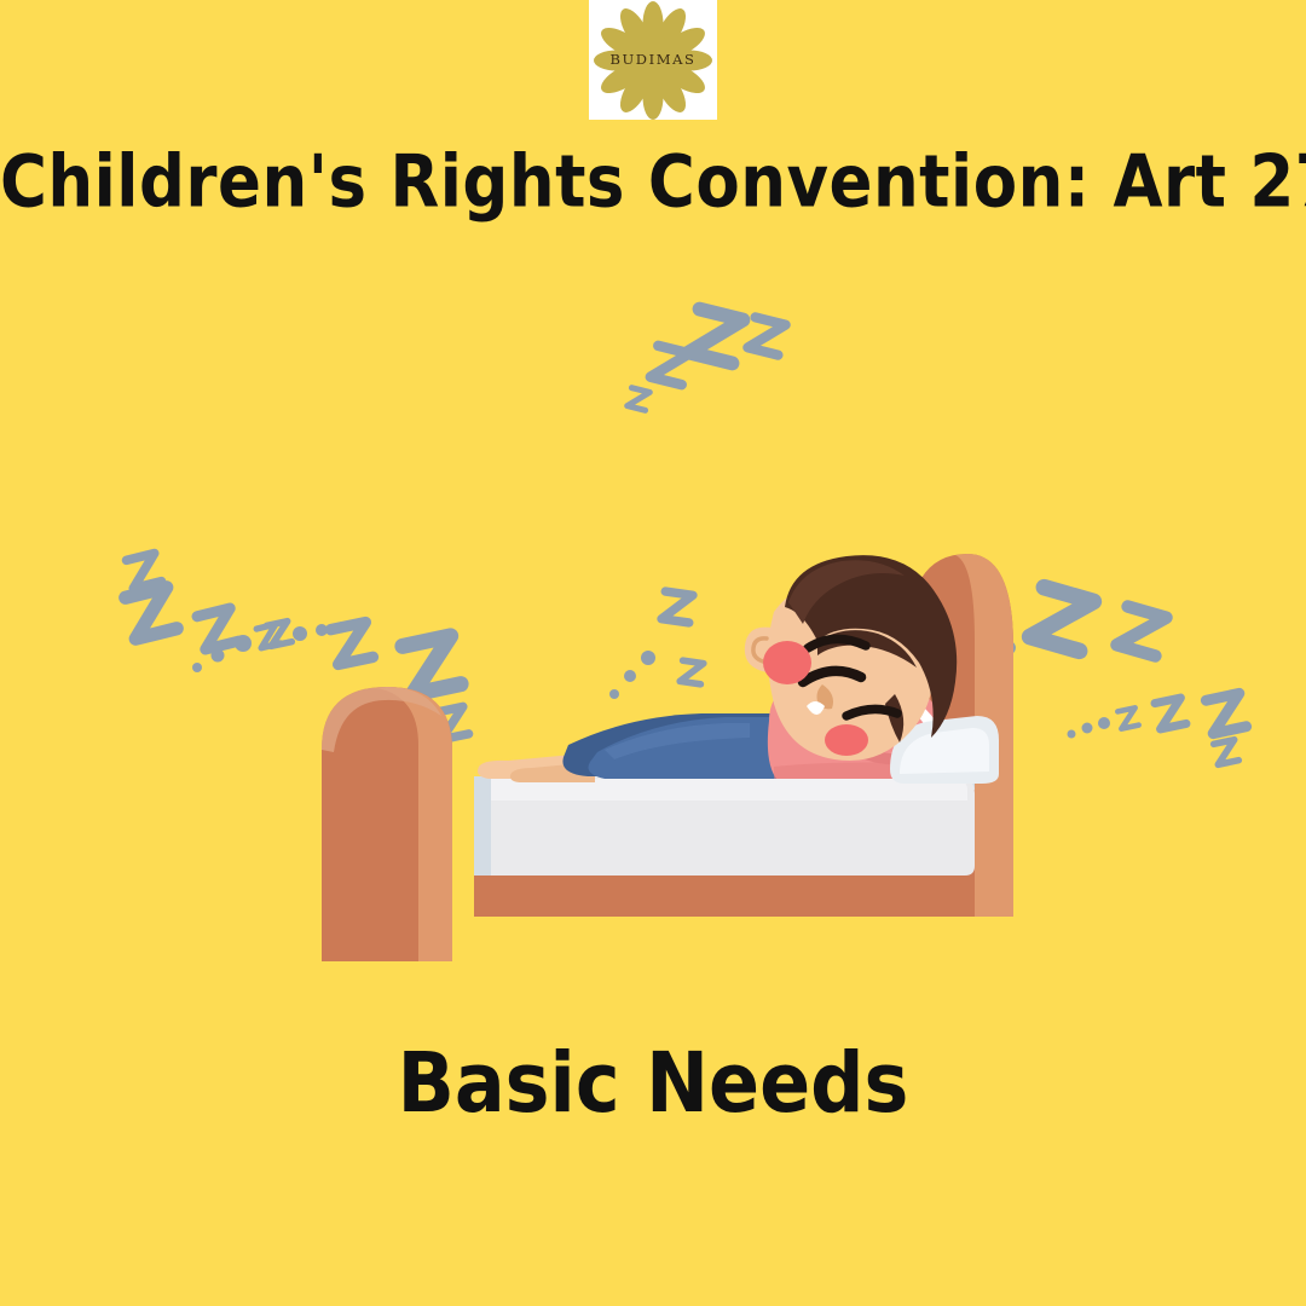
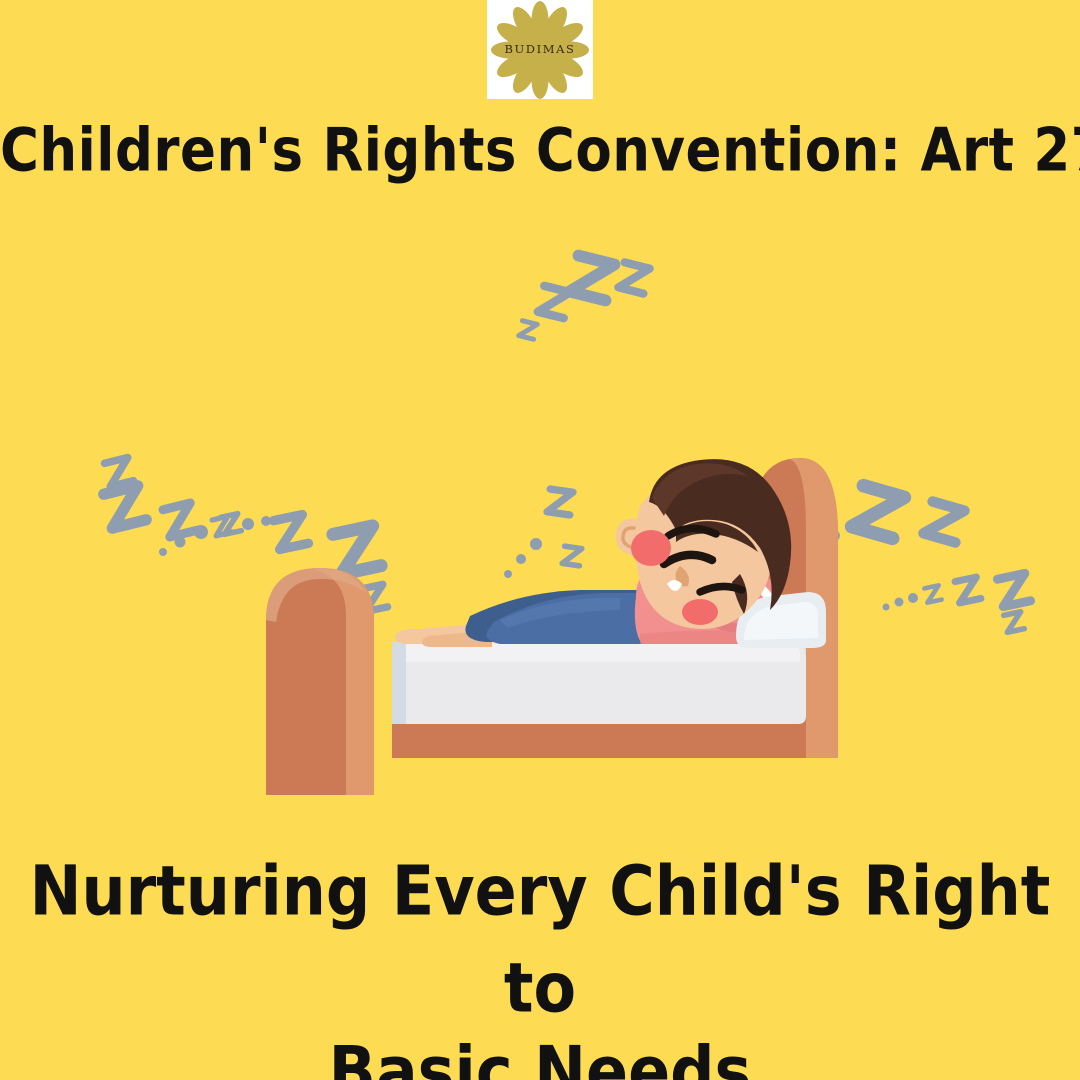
  BUDIMAS
  Children's Rights Convention: Art 2
+ Nurturing Every Child's Right to
  Basic Needs
